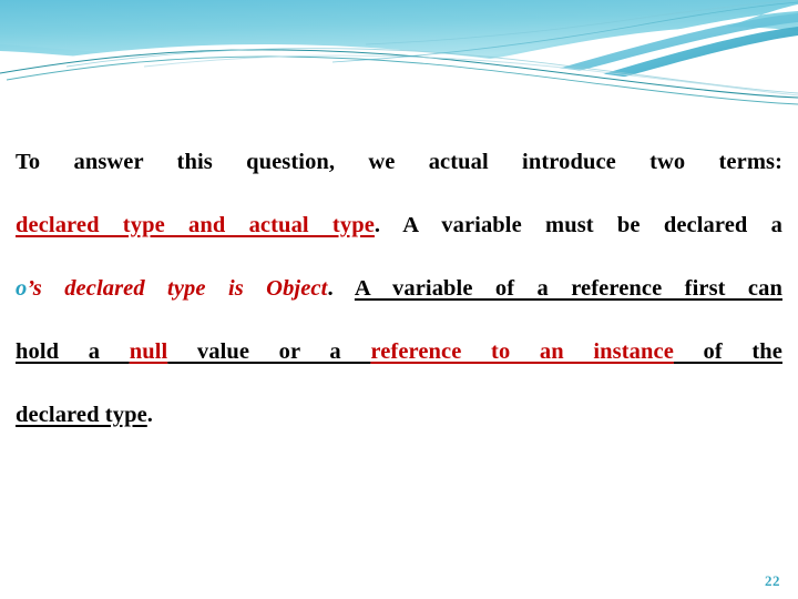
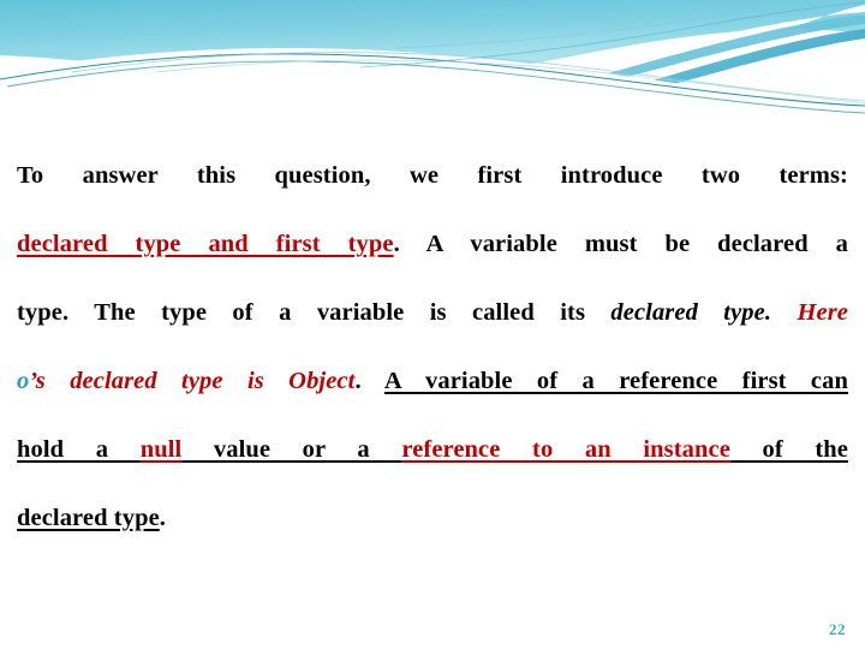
- To answer this question, we actual introduce two terms:
+ To answer this question, we first introduce two terms:
- declared type and actual type. A variable must be declared a
+ declared type and first type. A variable must be declared a
+ type. The type of a variable is called its declared type. Here
  o’s declared type is Object. A variable of a reference first can
  hold a null value or a reference to an instance of the
  declared type.
  22
